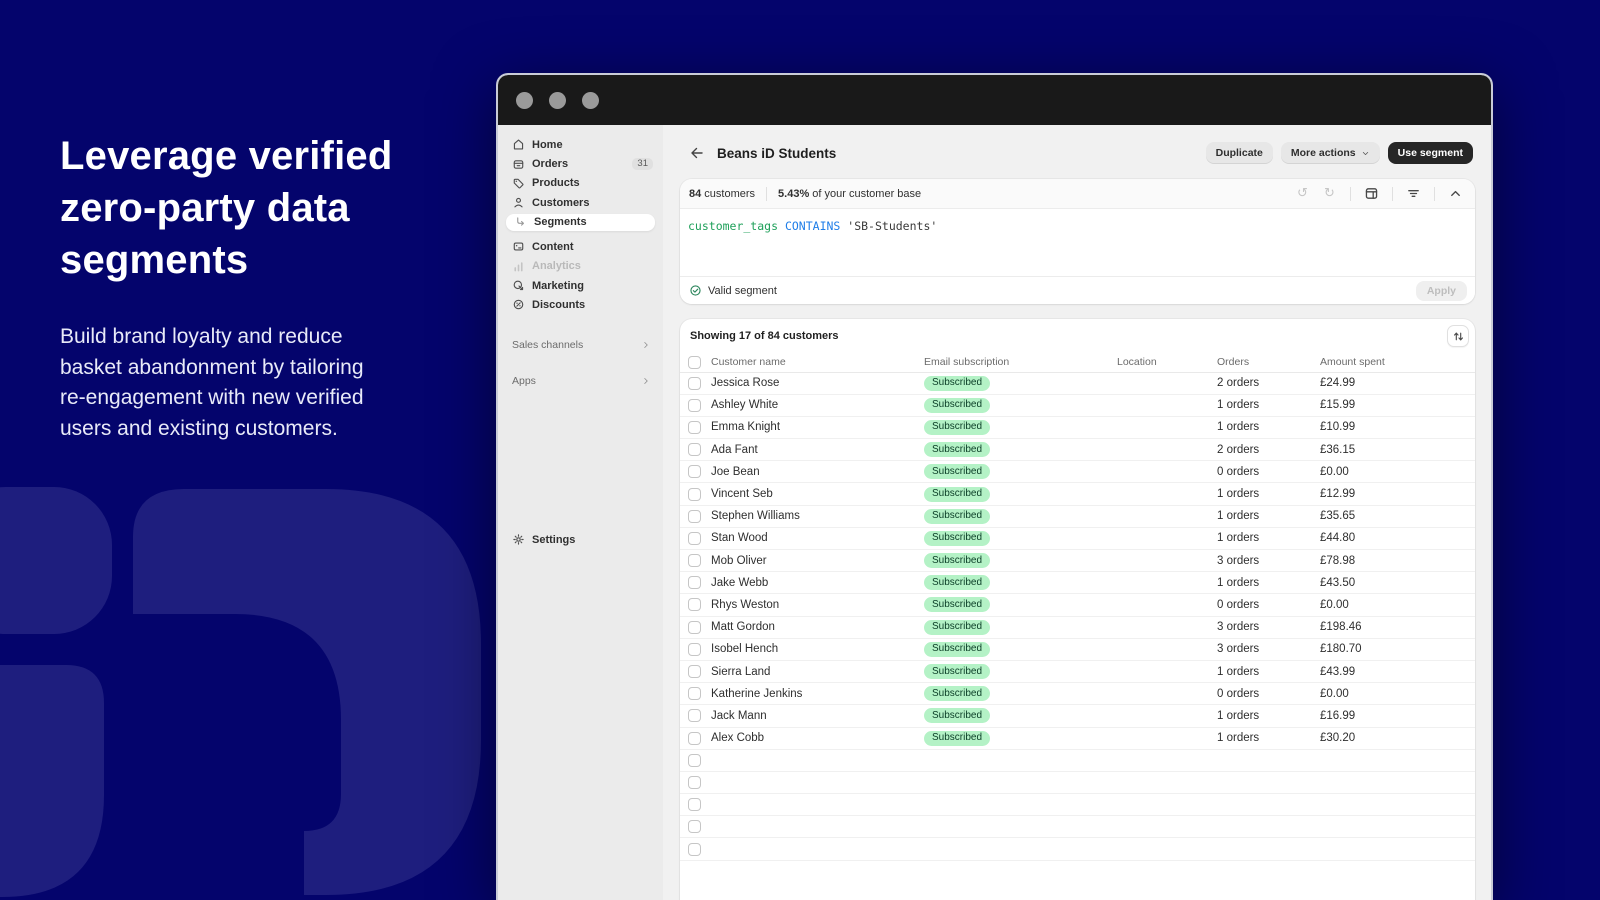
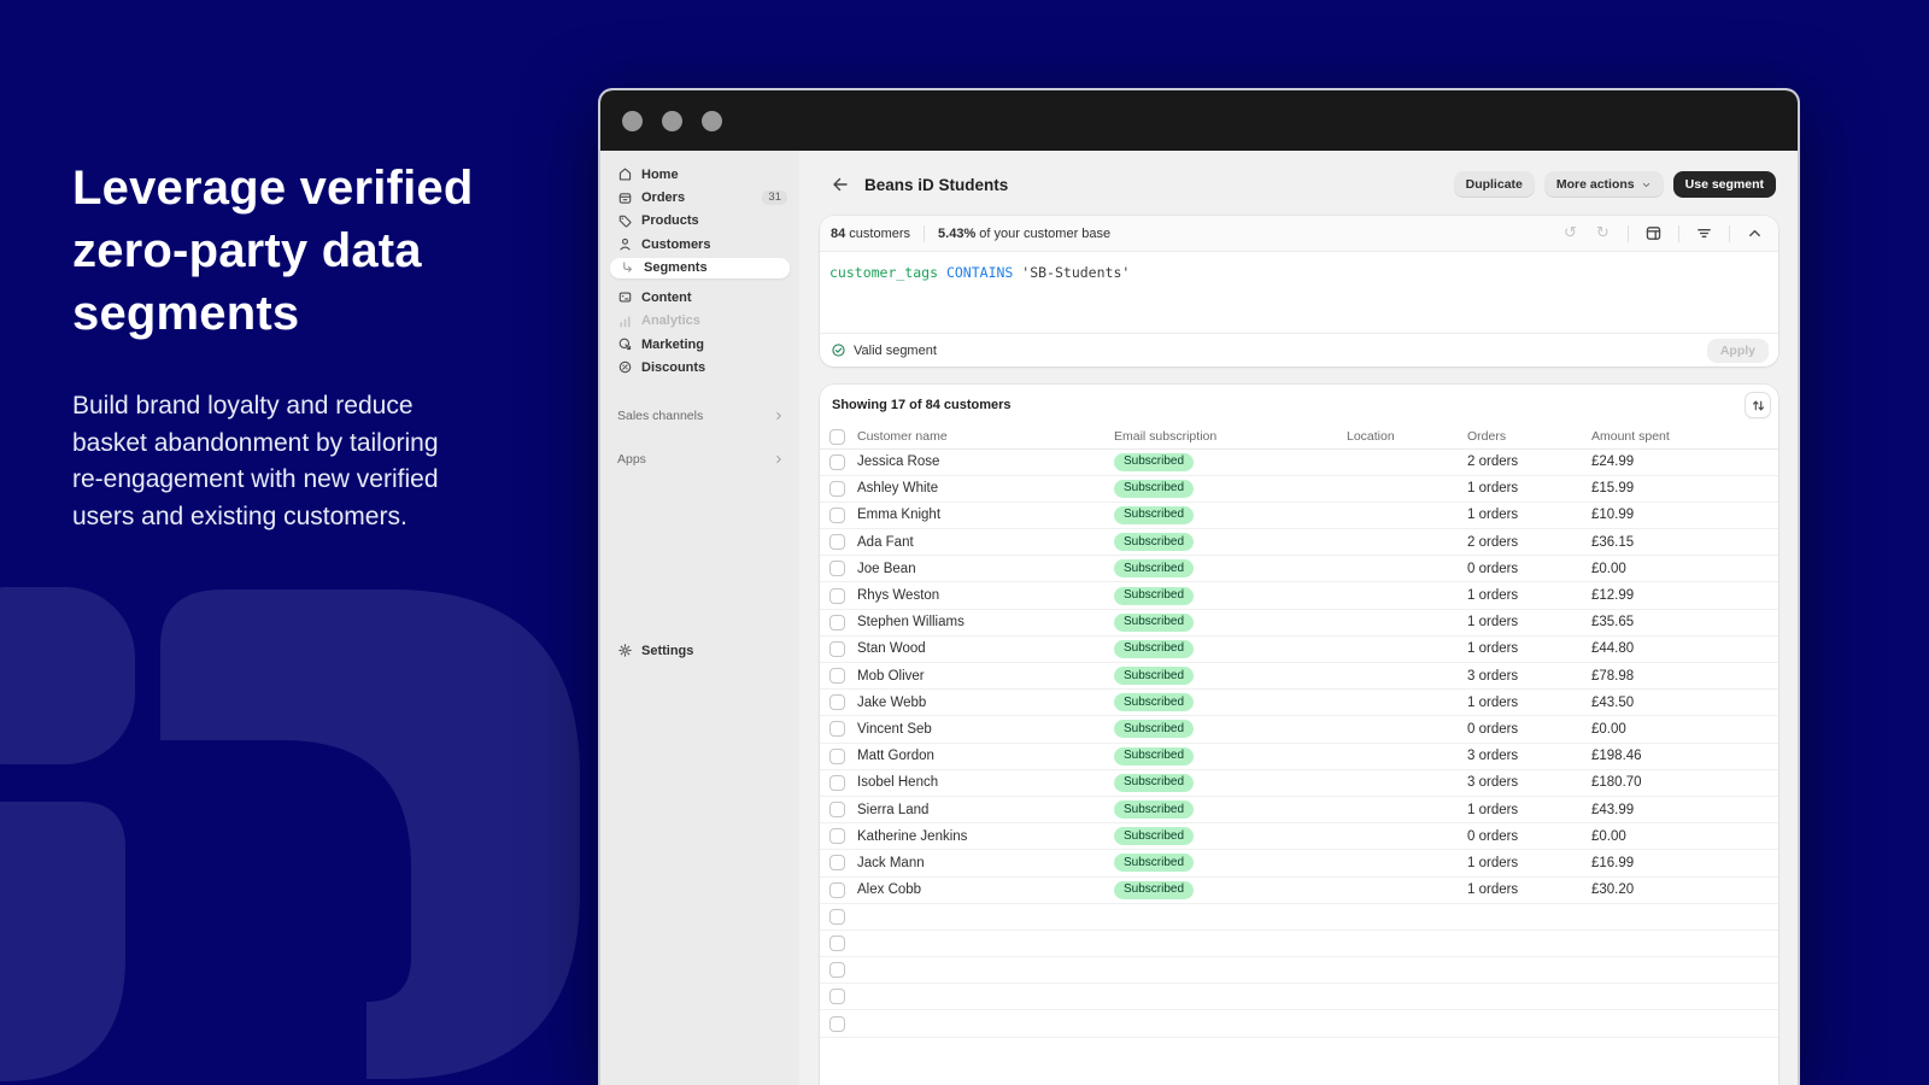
  Leverage verified
  zero-party data
  segments
  Build brand loyalty and reduce
  basket abandonment by tailoring
  re-engagement with new verified
  users and existing customers.
  Home
  Orders
  31
  Products
  Customers
  Segments
  Content
  Analytics
  Marketing
  Discounts
  Sales channels
  Apps
  Settings
  Beans iD Students
  Duplicate
  More actions
  Use segment
  84 customers
  5.43% of your customer base
  ↺
  ↻
  customer_tags CONTAINS 'SB-Students'
  Valid segment
  Apply
  Showing 17 of 84 customers
  	Customer name	Email subscription	Location	Orders	Amount spent
  	Jessica Rose	Subscribed		2 orders	£24.99
  	Ashley White	Subscribed		1 orders	£15.99
  	Emma Knight	Subscribed		1 orders	£10.99
  	Ada Fant	Subscribed		2 orders	£36.15
  	Joe Bean	Subscribed		0 orders	£0.00
- 	Vincent Seb	Subscribed		1 orders	£12.99
+ 	Rhys Weston	Subscribed		1 orders	£12.99
  	Stephen Williams	Subscribed		1 orders	£35.65
  	Stan Wood	Subscribed		1 orders	£44.80
  	Mob Oliver	Subscribed		3 orders	£78.98
  	Jake Webb	Subscribed		1 orders	£43.50
- 	Rhys Weston	Subscribed		0 orders	£0.00
+ 	Vincent Seb	Subscribed		0 orders	£0.00
  	Matt Gordon	Subscribed		3 orders	£198.46
  	Isobel Hench	Subscribed		3 orders	£180.70
  	Sierra Land	Subscribed		1 orders	£43.99
  	Katherine Jenkins	Subscribed		0 orders	£0.00
  	Jack Mann	Subscribed		1 orders	£16.99
  	Alex Cobb	Subscribed		1 orders	£30.20
